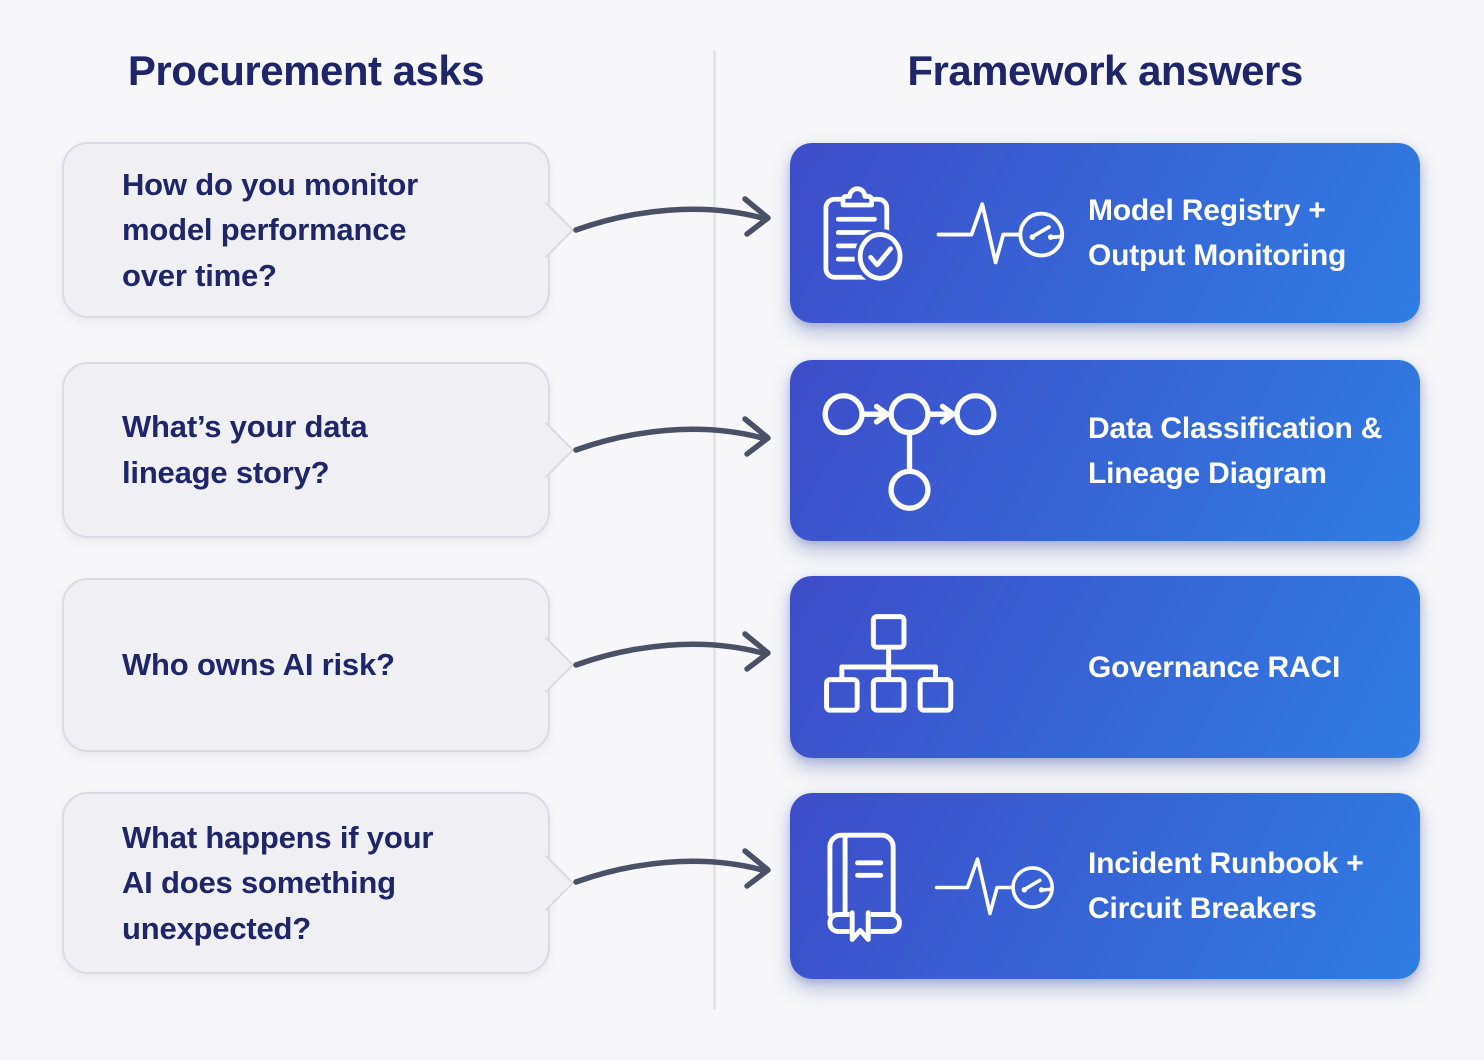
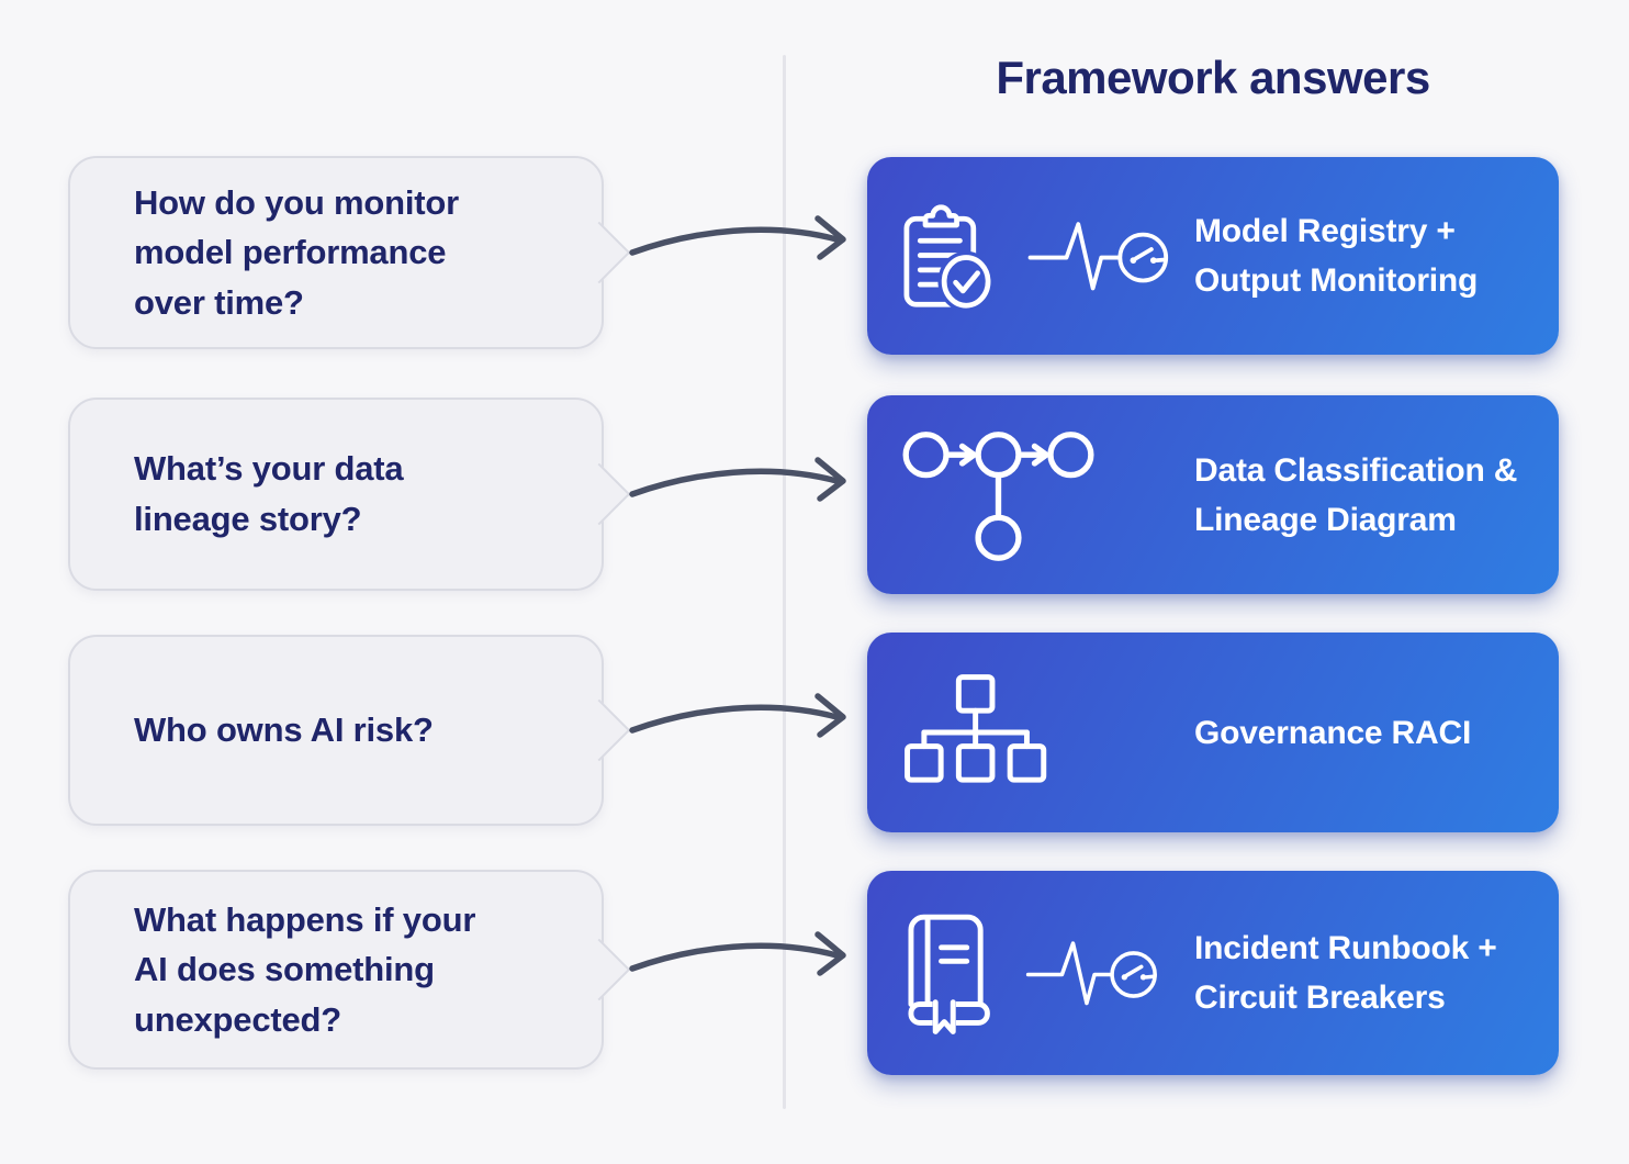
- Procurement asks
  Framework answers
  How do you monitor
  model performance
  over time?
  Model Registry +
  Output Monitoring
  What’s your data
  lineage story?
  Data Classification &
  Lineage Diagram
  Who owns AI risk?
  Governance RACI
  What happens if your
  AI does something
  unexpected?
  Incident Runbook +
  Circuit Breakers
